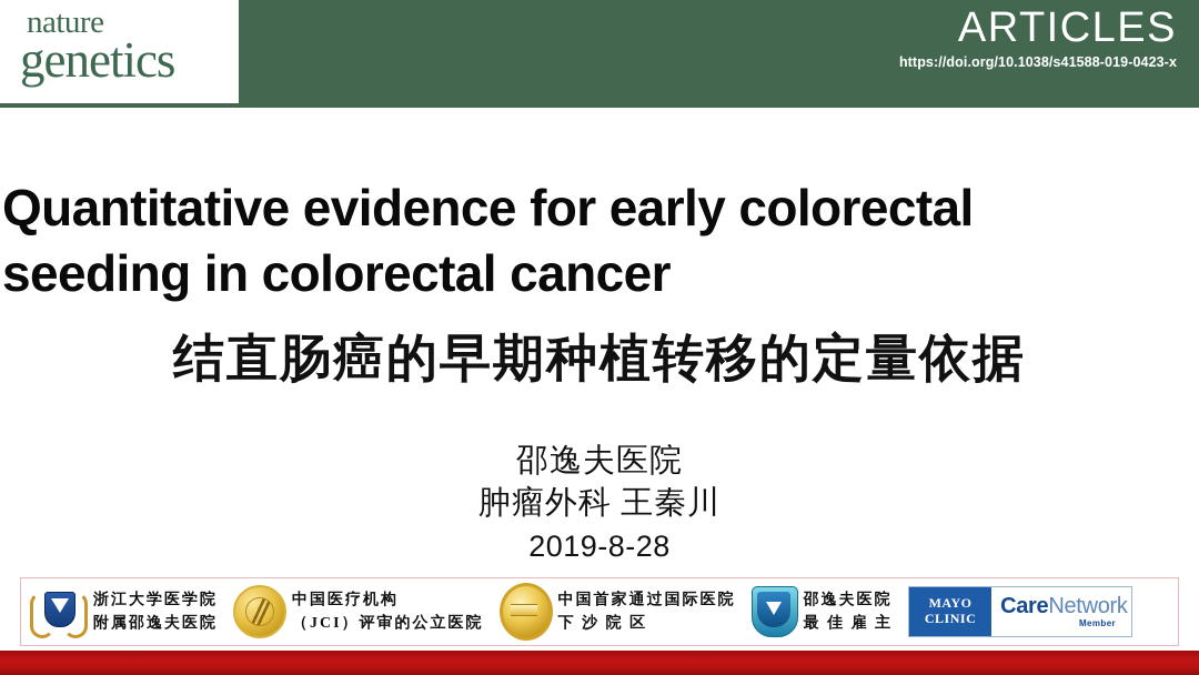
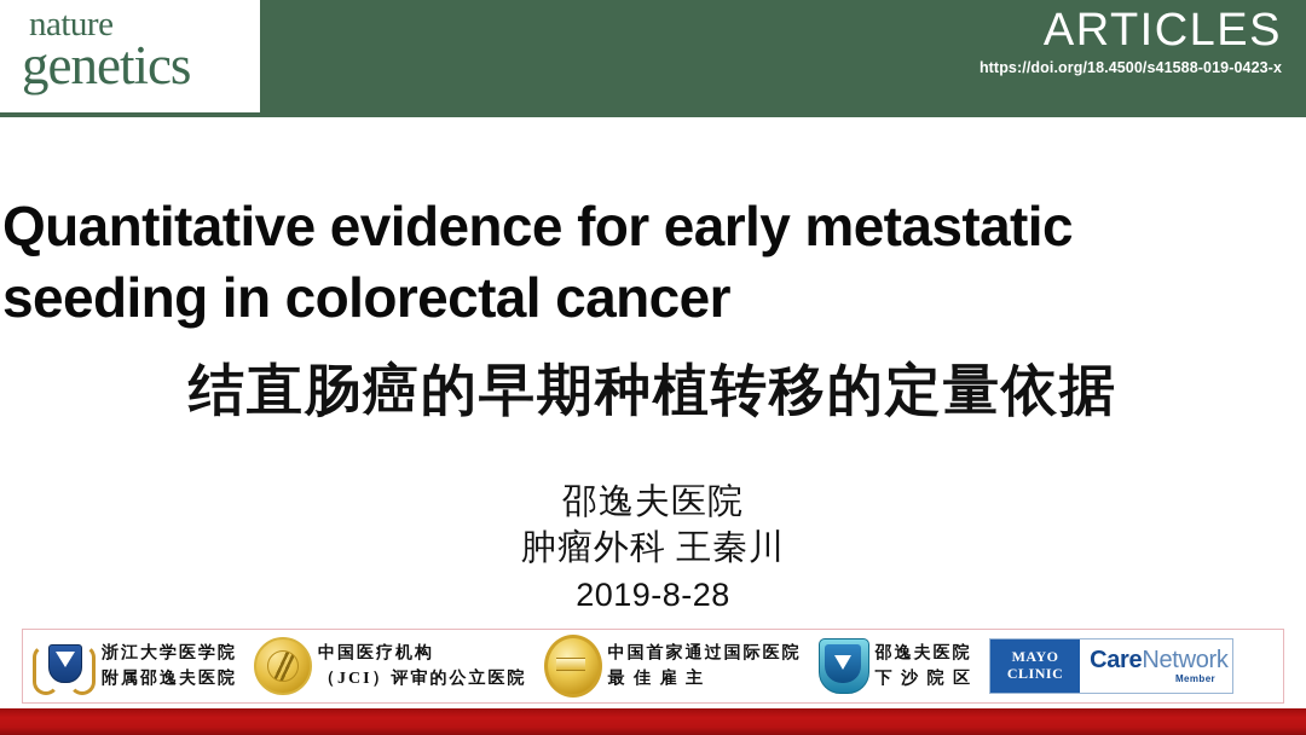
  nature
  genetics
  ARTICLES
- https://doi.org/10.1038/s41588-019-0423-x
+ https://doi.org/18.4500/s41588-019-0423-x
- Quantitative evidence for early colorectal seeding in colorectal cancer
+ Quantitative evidence for early metastatic seeding in colorectal cancer
  结直肠癌的早期种植转移的定量依据
  邵逸夫医院
  肿瘤外科 王秦川
  2019-8-28
  浙江大学医学院
  附属邵逸夫医院
  中国医疗机构
  （JCI）评审的公立医院
  中国首家通过国际医院
- 下 沙 院 区
+ 最 佳 雇 主
  邵逸夫医院
- 最 佳 雇 主
+ 下 沙 院 区
  MAYO
  CLINIC
  CareNetwork
  Member
